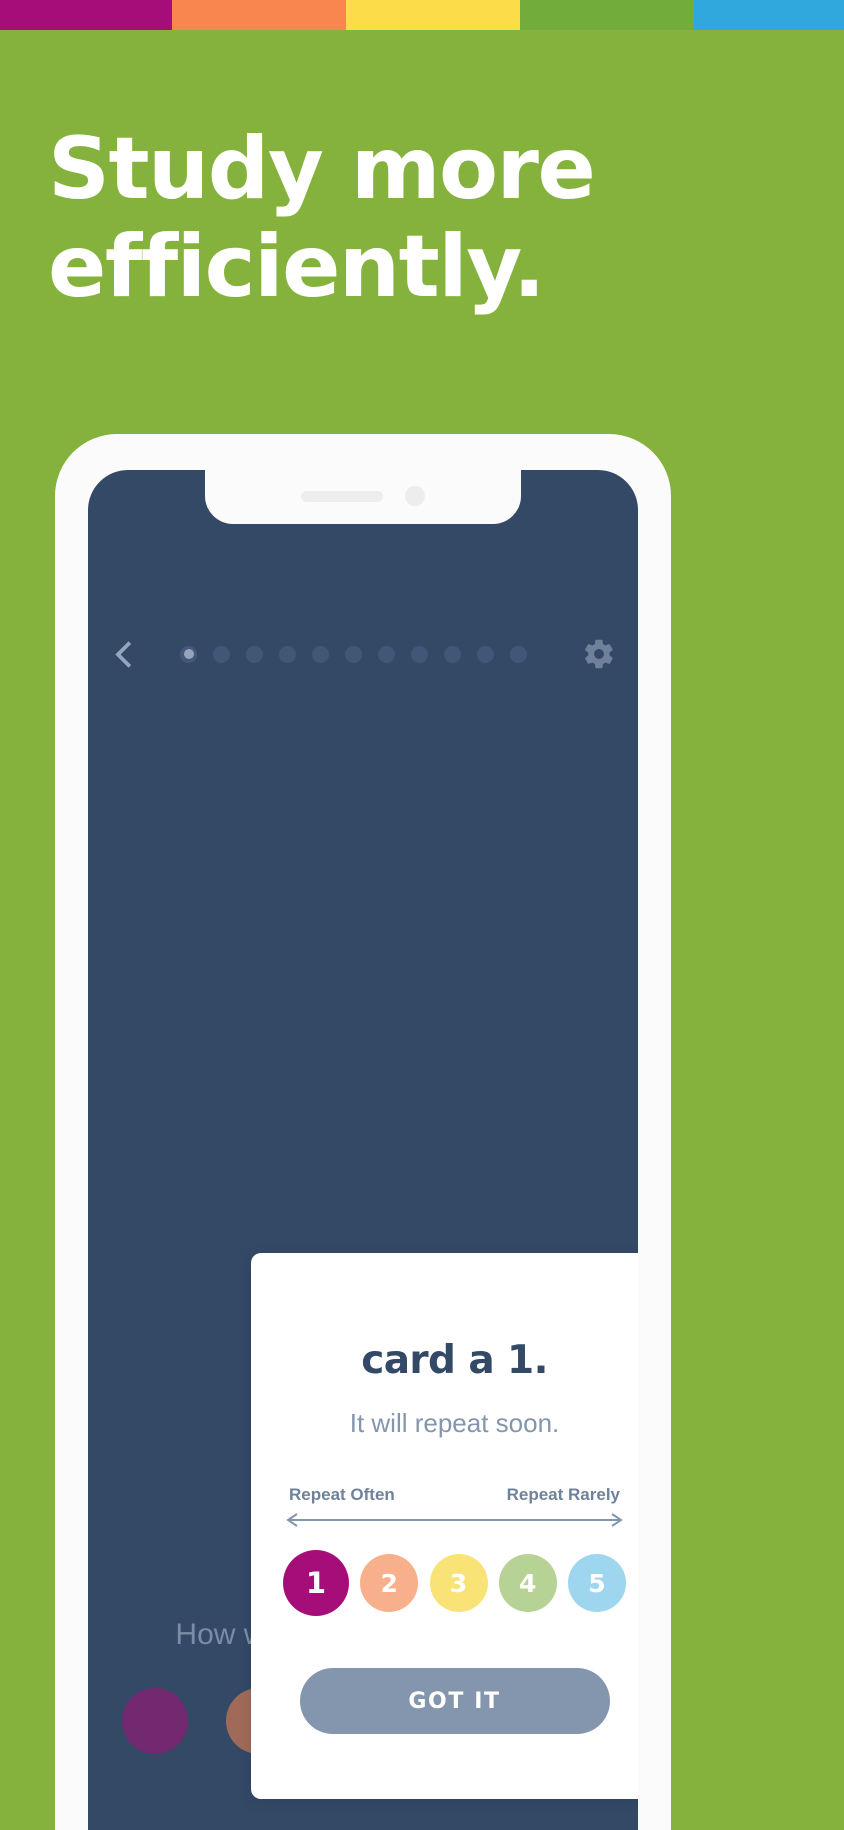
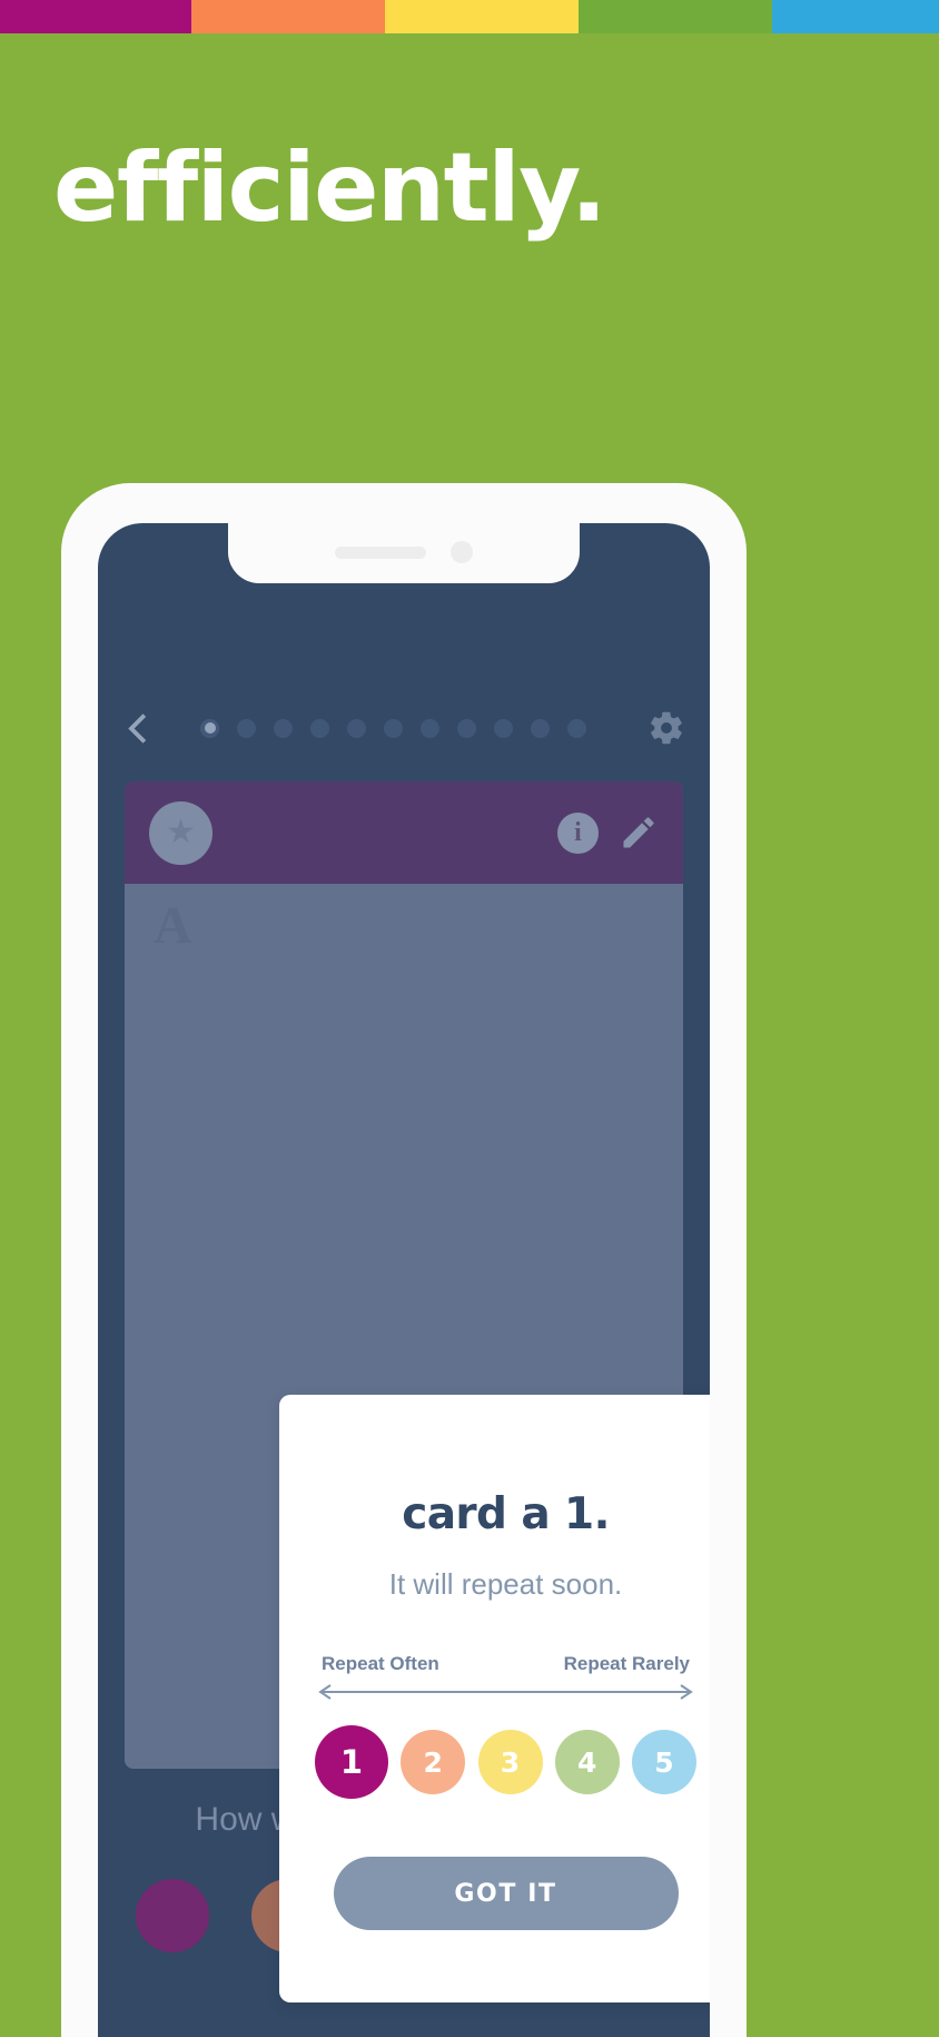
- Study more
  efficiently.
+ i
  card a 1.
  It will repeat soon.
  Repeat Often
  Repeat Rarely
  1
  2
  3
  4
  5
  GOT IT
